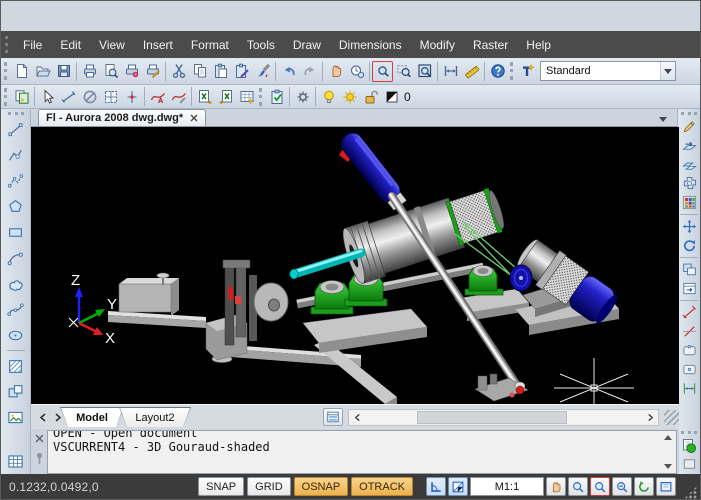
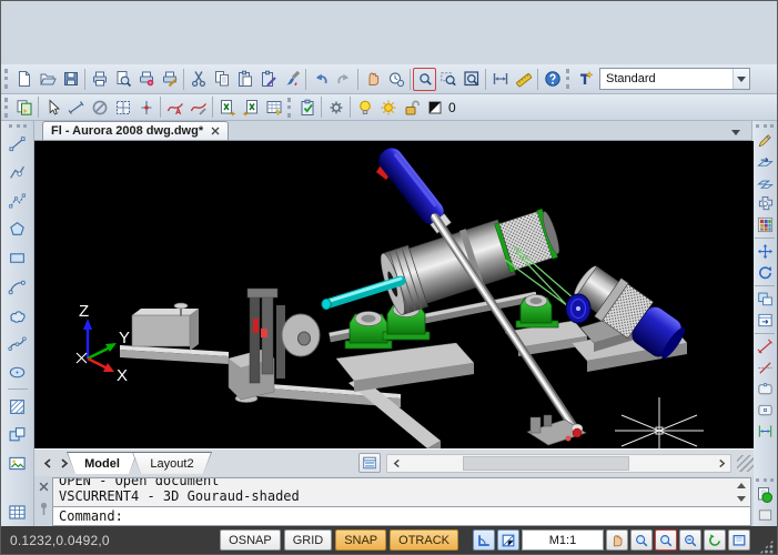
- File
- Edit
- View
- Insert
- Format
- Tools
- Draw
- Dimensions
- Modify
- Raster
- Help
  Standard
  0
  Fl - Aurora 2008 dwg.dwg*
  Z
  Y
  X
  Model
  Layout2
  OPEN - Open document
  VSCURRENT4 - 3D Gouraud-shaded
+ Command:
  0.1232,0.0492,0
- SNAP
+ OSNAP
  GRID
- OSNAP
+ SNAP
  OTRACK
  M1:1
